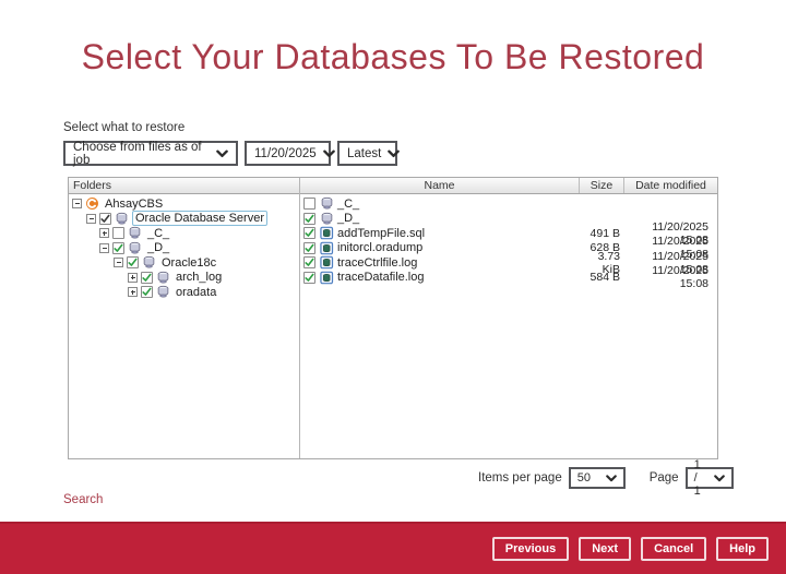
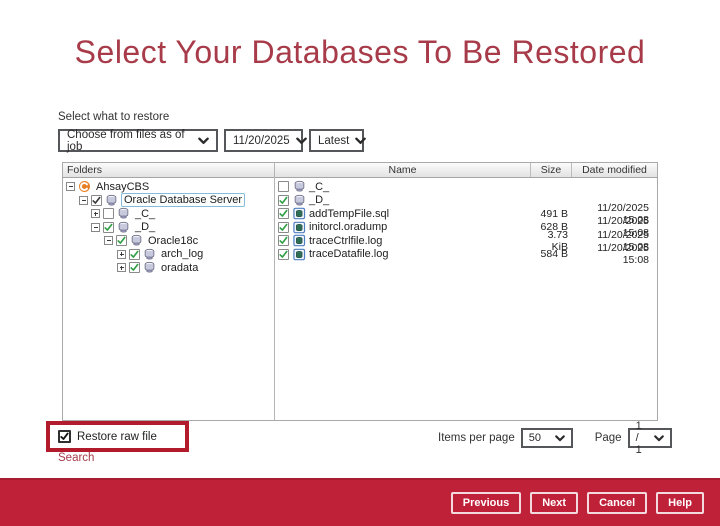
  Select Your Databases To Be Restored
  Select what to restore
  Choose from files as of job
  11/20/2025
  Latest
  Folders
  AhsayCBS
  Oracle Database Server
  _C_
  _D_
  Oracle18c
  arch_log
  oradata
  Name
  Size
  Date modified
  _C_
  _D_
  addTempFile.sql
  491 B
  11/20/2025 15:08
  initorcl.oradump
  628 B
  11/20/2025 15:08
  traceCtrlfile.log
  3.73 KiB
  11/20/2025 15:08
  traceDatafile.log
  584 B
  11/20/2025 15:08
+ Restore raw file
  Search
  Items per page
  50
  Page
  1 / 1
  Previous
  Next
  Cancel
  Help
